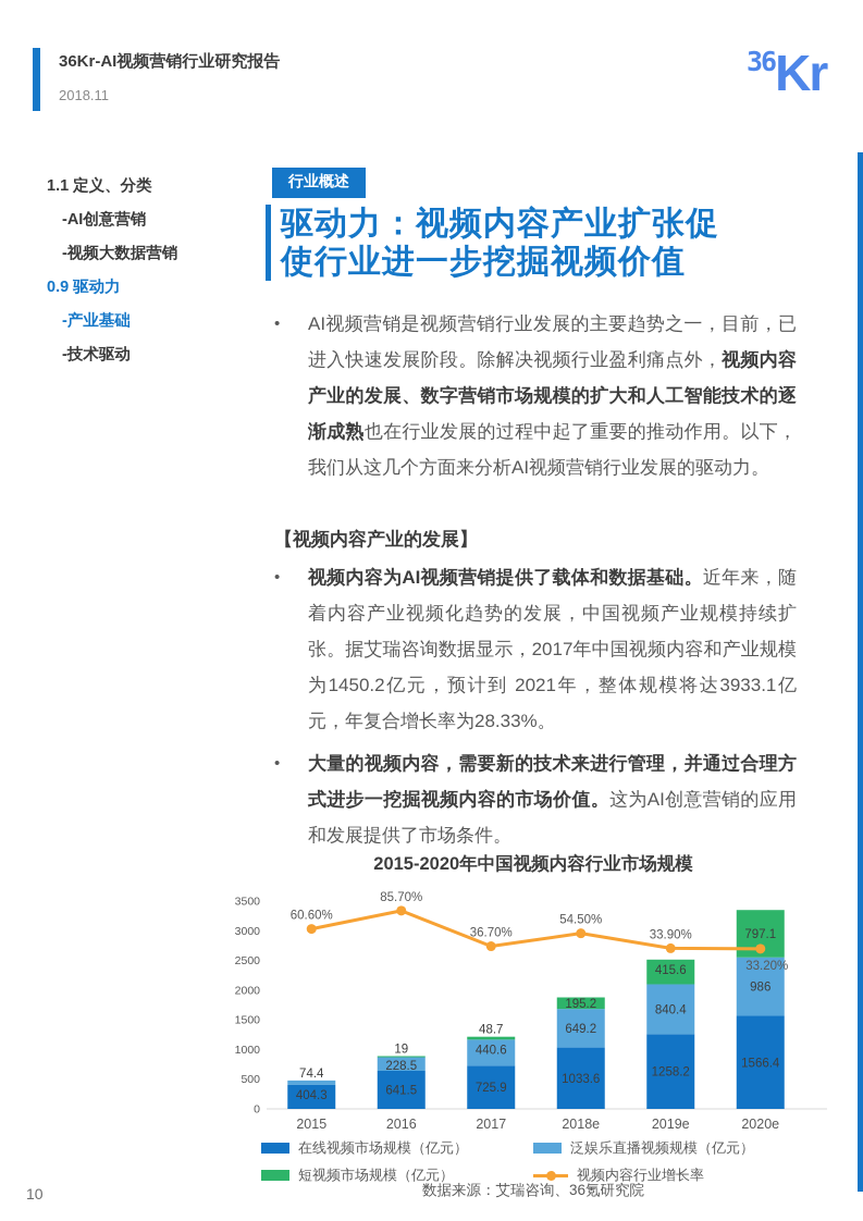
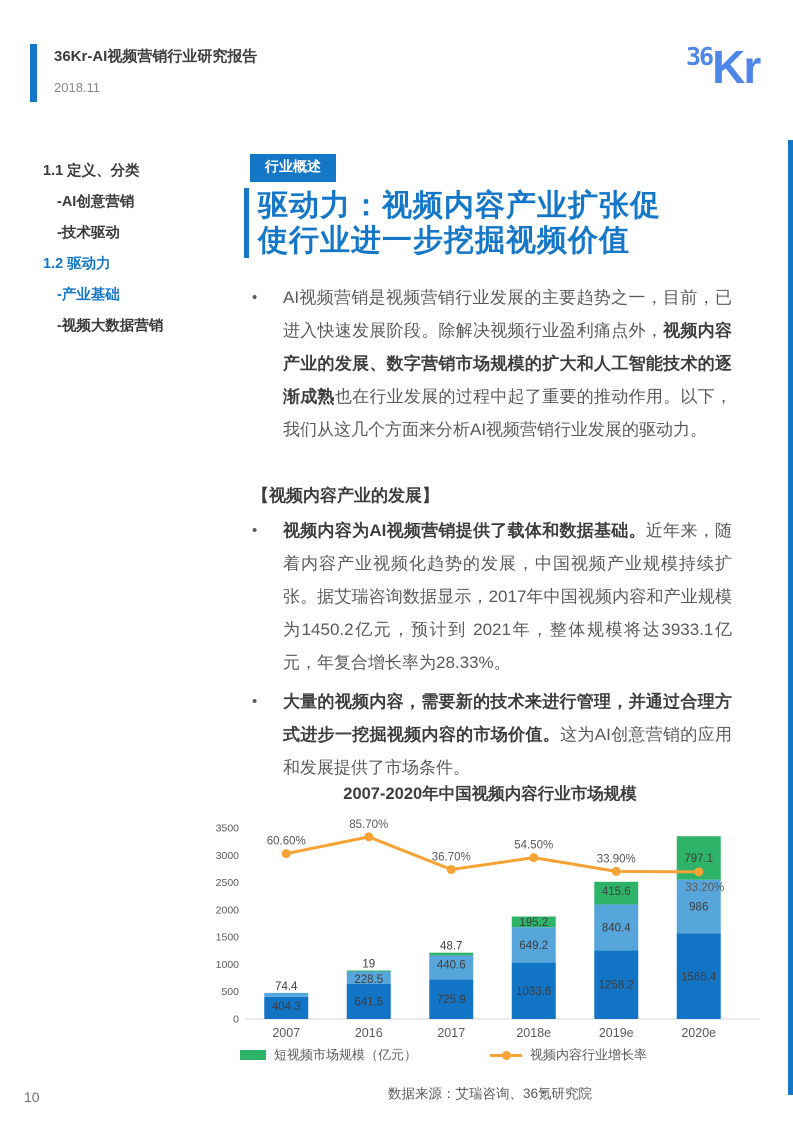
  36Kr-AI视频营销行业研究报告
  2018.11
  36Kr
  1.1 定义、分类
  -AI创意营销
- -视频大数据营销
+ -技术驱动
- 0.9 驱动力
+ 1.2 驱动力
  -产业基础
- -技术驱动
+ -视频大数据营销
  行业概述
  驱动力：视频内容产业扩张促使行业进一步挖掘视频价值
  •
  AI视频营销是视频营销行业发展的主要趋势之一，目前，已进入快速发展阶段。除解决视频行业盈利痛点外，视频内容产业的发展、数字营销市场规模的扩大和人工智能技术的逐渐成熟也在行业发展的过程中起了重要的推动作用。以下，我们从这几个方面来分析AI视频营销行业发展的驱动力。
  【视频内容产业的发展】
  •
  视频内容为AI视频营销提供了载体和数据基础。近年来，随着内容产业视频化趋势的发展，中国视频产业规模持续扩张。据艾瑞咨询数据显示，2017年中国视频内容和产业规模为1450.2亿元，预计到 2021年，整体规模将达3933.1亿元，年复合增长率为28.33%。
  •
  大量的视频内容，需要新的技术来进行管理，并通过合理方式进步一挖掘视频内容的市场价值。这为AI创意营销的应用和发展提供了市场条件。
- 2015-2020年中国视频内容行业市场规模
+ 2007-2020年中国视频内容行业市场规模
  0
  500
  1000
  1500
  2000
  2500
  3000
  3500
  404.3
  74.4
- 2015
+ 2007
  641.5
  228.5
  19
  2016
  725.9
  440.6
  48.7
  2017
  1033.6
  649.2
  195.2
  2018e
  1258.2
  840.4
  415.6
  2019e
  1566.4
  986
  797.1
  2020e
  60.60%
  85.70%
  36.70%
  54.50%
  33.90%
  33.20%
- 在线视频市场规模（亿元）
- 泛娱乐直播视频规模（亿元）
  短视频市场规模（亿元）
  视频内容行业增长率
  数据来源：艾瑞咨询、36氪研究院
  10
